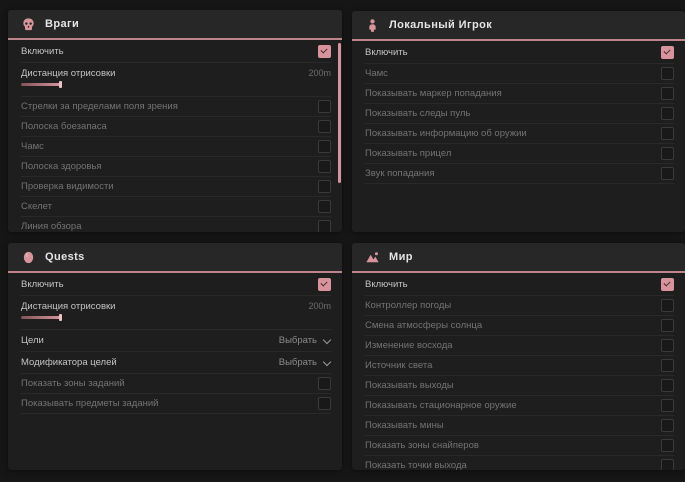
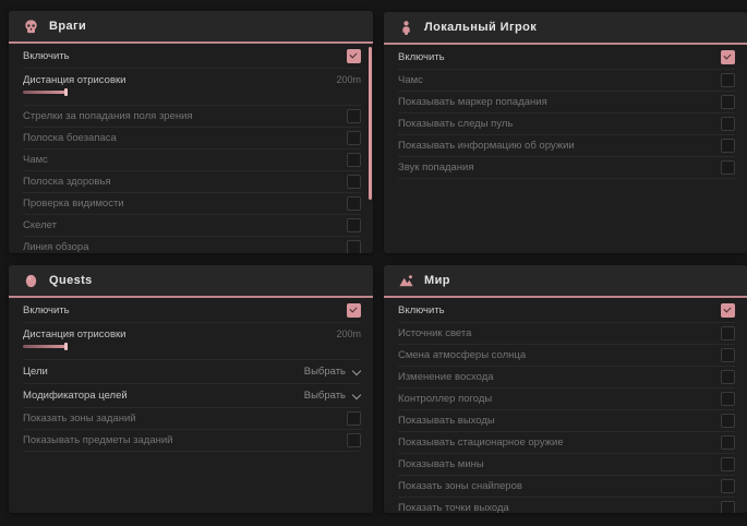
  Враги
  Включить
  Дистанция отрисовки
  200m
- Стрелки за пределами поля зрения
+ Стрелки за попадания поля зрения
  Полоска боезапаса
  Чамс
  Полоска здоровья
  Проверка видимости
  Скелет
  Линия обзора
  Локальный Игрок
  Включить
  Чамс
  Показывать маркер попадания
  Показывать следы пуль
  Показывать информацию об оружии
- Показывать прицел
  Звук попадания
  Quests
  Включить
  Дистанция отрисовки
  200m
  Цели
  Выбрать
  Модификатора целей
  Выбрать
  Показать зоны заданий
  Показывать предметы заданий
  Мир
  Включить
- Контроллер погоды
+ Источник света
  Смена атмосферы солнца
  Изменение восхода
- Источник света
+ Контроллер погоды
  Показывать выходы
  Показывать стационарное оружие
  Показывать мины
  Показать зоны снайперов
  Показать точки выхода
